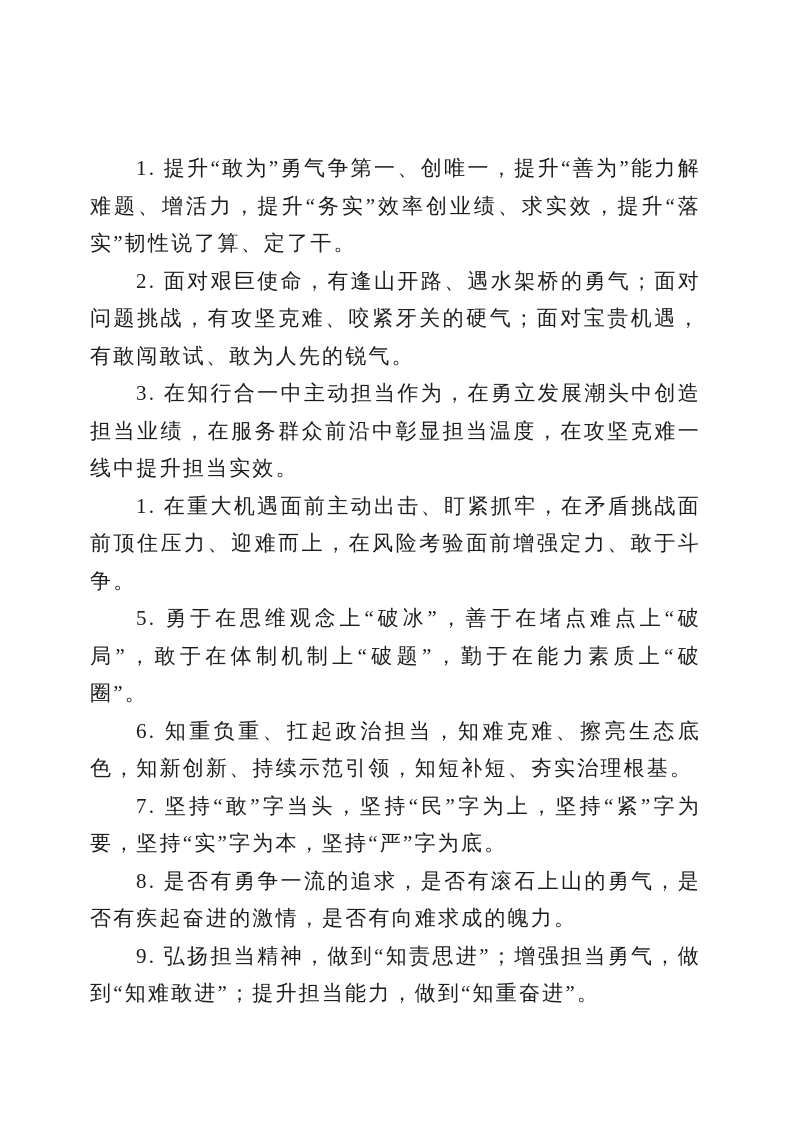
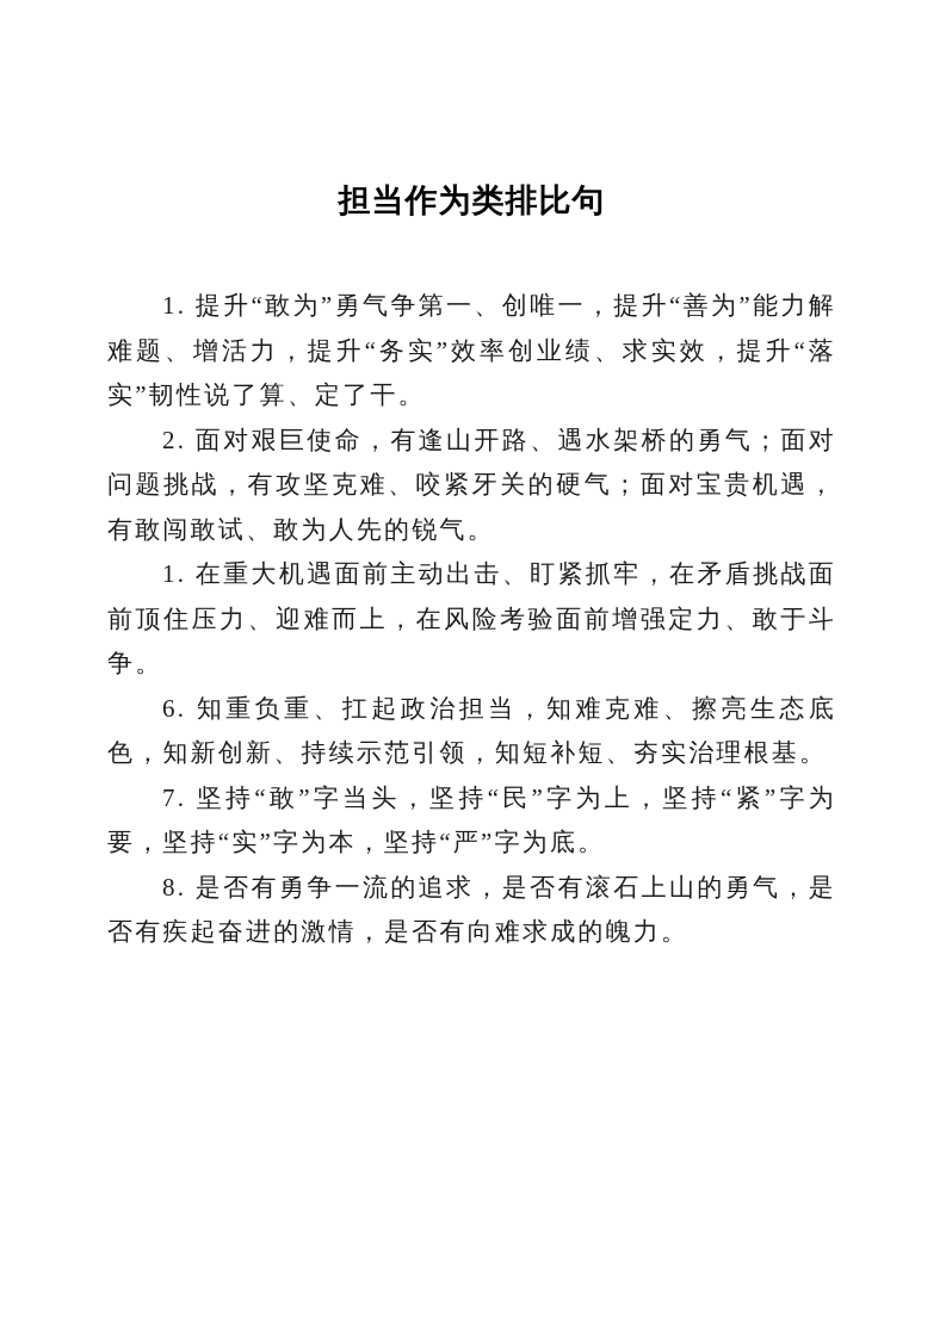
+ 担当作为类排比句
  1. 提升“敢为”勇气争第一、创唯一，提升“善为”能力解难题、增活力，提升“务实”效率创业绩、求实效，提升“落实”韧性说了算、定了干。
  2. 面对艰巨使命，有逢山开路、遇水架桥的勇气；面对问题挑战，有攻坚克难、咬紧牙关的硬气；面对宝贵机遇，有敢闯敢试、敢为人先的锐气。
- 3. 在知行合一中主动担当作为，在勇立发展潮头中创造担当业绩，在服务群众前沿中彰显担当温度，在攻坚克难一线中提升担当实效。
  1. 在重大机遇面前主动出击、盯紧抓牢，在矛盾挑战面前顶住压力、迎难而上，在风险考验面前增强定力、敢于斗争。
- 5. 勇于在思维观念上“破冰”，善于在堵点难点上“破局”，敢于在体制机制上“破题”，勤于在能力素质上“破圈”。
  6. 知重负重、扛起政治担当，知难克难、擦亮生态底色，知新创新、持续示范引领，知短补短、夯实治理根基。
  7. 坚持“敢”字当头，坚持“民”字为上，坚持“紧”字为要，坚持“实”字为本，坚持“严”字为底。
  8. 是否有勇争一流的追求，是否有滚石上山的勇气，是否有疾起奋进的激情，是否有向难求成的魄力。
- 9. 弘扬担当精神，做到“知责思进”；增强担当勇气，做到“知难敢进”；提升担当能力，做到“知重奋进”。
